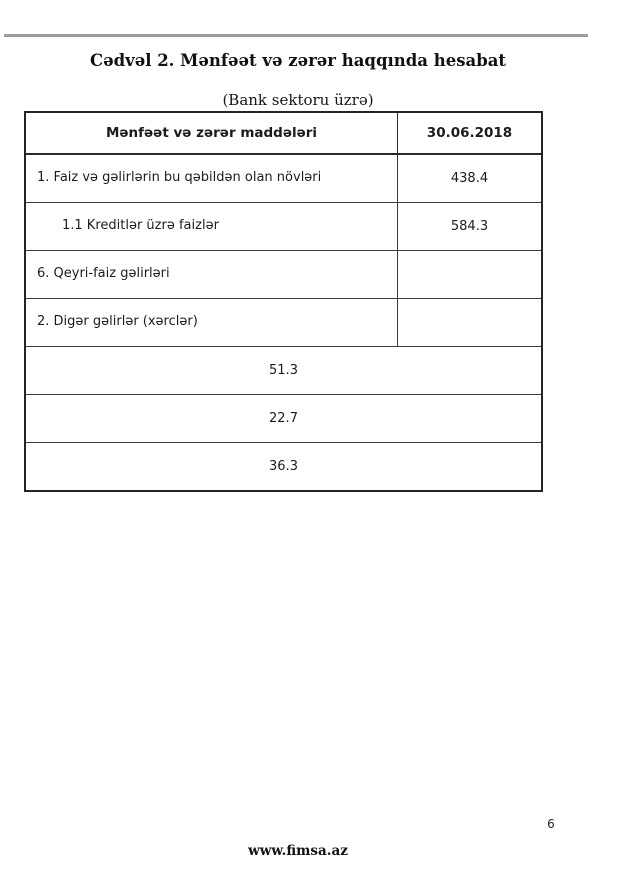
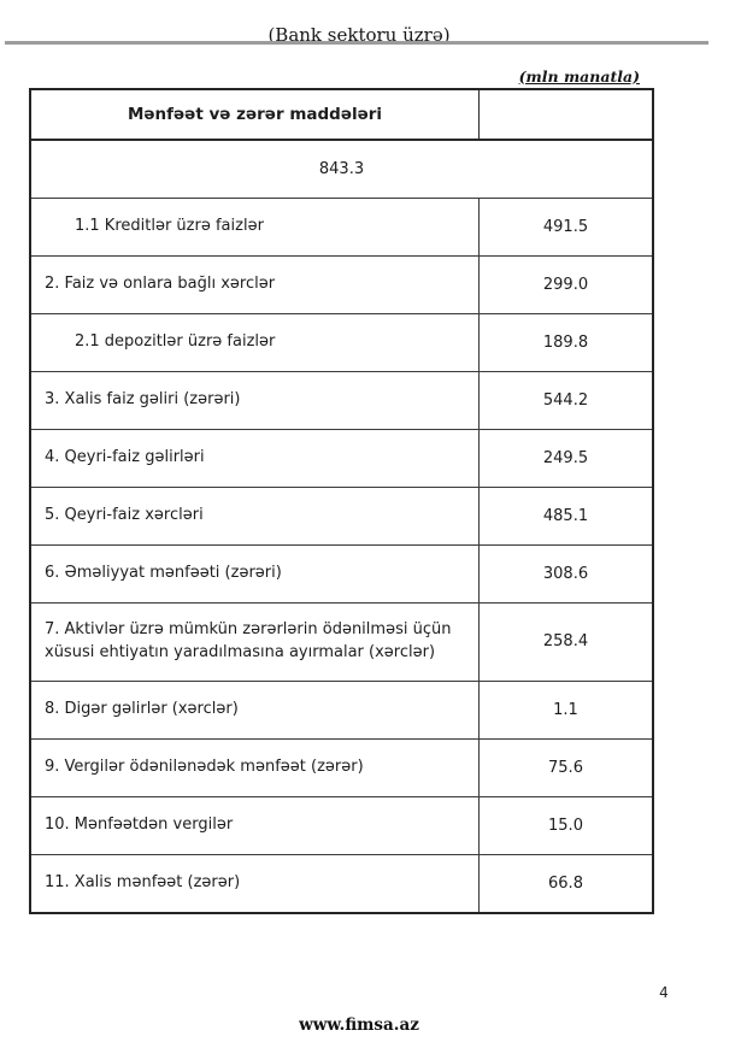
- Cədvəl 2. Mənfəət və zərər haqqında hesabat
  (Bank sektoru üzrə)
+ (mln manatla)
  Mənfəət və zərər maddələri
- 30.06.2018
- 1. Faiz və gəlirlərin bu qəbildən olan növləri
- 438.4
+ 843.3
  1.1 Kreditlər üzrə faizlər
- 584.3
+ 491.5
+ 2. Faiz və onlara bağlı xərclər
+ 299.0
+ 2.1 depozitlər üzrə faizlər
+ 189.8
+ 3. Xalis faiz gəliri (zərəri)
+ 544.2
- 6. Qeyri-faiz gəlirləri
+ 4. Qeyri-faiz gəlirləri
+ 249.5
+ 5. Qeyri-faiz xərcləri
+ 485.1
+ 6. Əməliyyat mənfəəti (zərəri)
+ 308.6
+ 7. Aktivlər üzrə mümkün zərərlərin ödənilməsi üçün xüsusi ehtiyatın yaradılmasına ayırmalar (xərclər)
+ 258.4
- 2. Digər gəlirlər (xərclər)
+ 8. Digər gəlirlər (xərclər)
+ 1.1
+ 9. Vergilər ödənilənədək mənfəət (zərər)
- 51.3
+ 75.6
+ 10. Mənfəətdən vergilər
- 22.7
+ 15.0
+ 11. Xalis mənfəət (zərər)
- 36.3
+ 66.8
- 6
+ 4
  www.fimsa.az
